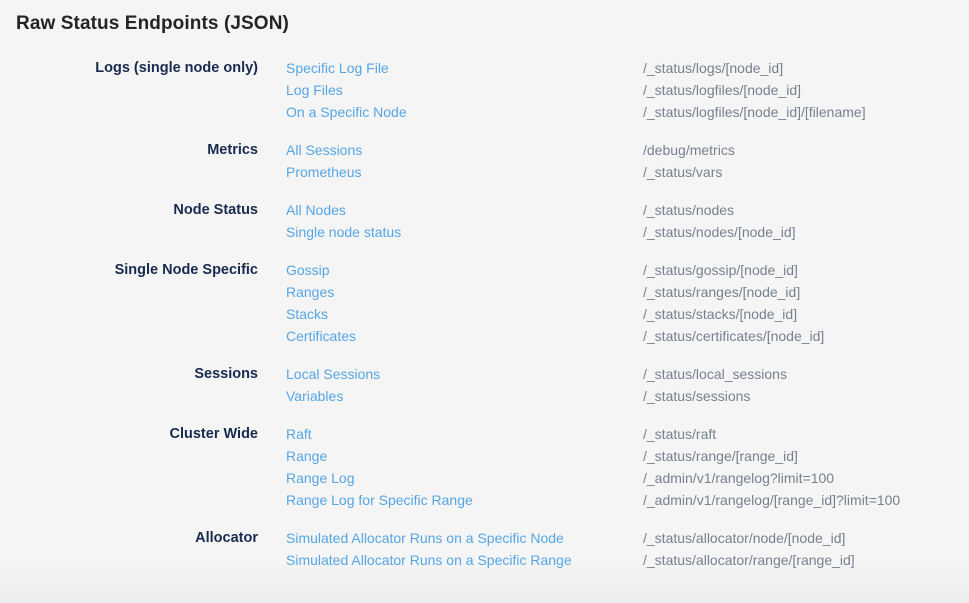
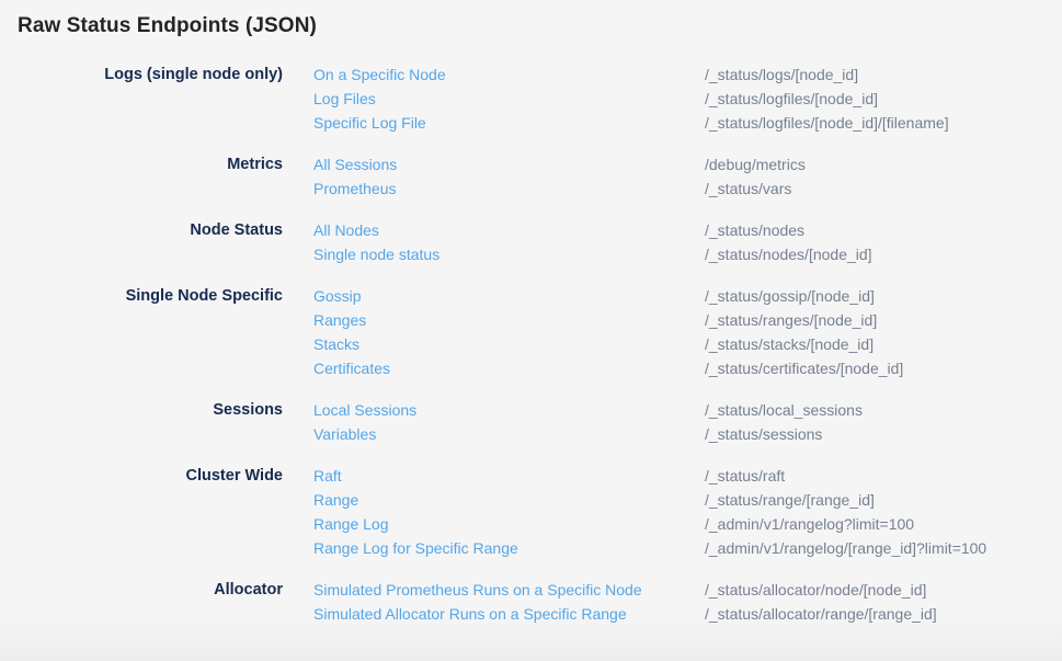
  Raw Status Endpoints (JSON)
  Logs (single node only)
- Specific Log File
+ On a Specific Node
  /_status/logs/[node_id]
  Log Files
  /_status/logfiles/[node_id]
- On a Specific Node
+ Specific Log File
  /_status/logfiles/[node_id]/[filename]
  Metrics
  All Sessions
  /debug/metrics
  Prometheus
  /_status/vars
  Node Status
  All Nodes
  /_status/nodes
  Single node status
  /_status/nodes/[node_id]
  Single Node Specific
  Gossip
  /_status/gossip/[node_id]
  Ranges
  /_status/ranges/[node_id]
  Stacks
  /_status/stacks/[node_id]
  Certificates
  /_status/certificates/[node_id]
  Sessions
  Local Sessions
  /_status/local_sessions
  Variables
  /_status/sessions
  Cluster Wide
  Raft
  /_status/raft
  Range
  /_status/range/[range_id]
  Range Log
  /_admin/v1/rangelog?limit=100
  Range Log for Specific Range
  /_admin/v1/rangelog/[range_id]?limit=100
  Allocator
- Simulated Allocator Runs on a Specific Node
+ Simulated Prometheus Runs on a Specific Node
  /_status/allocator/node/[node_id]
  Simulated Allocator Runs on a Specific Range
  /_status/allocator/range/[range_id]
